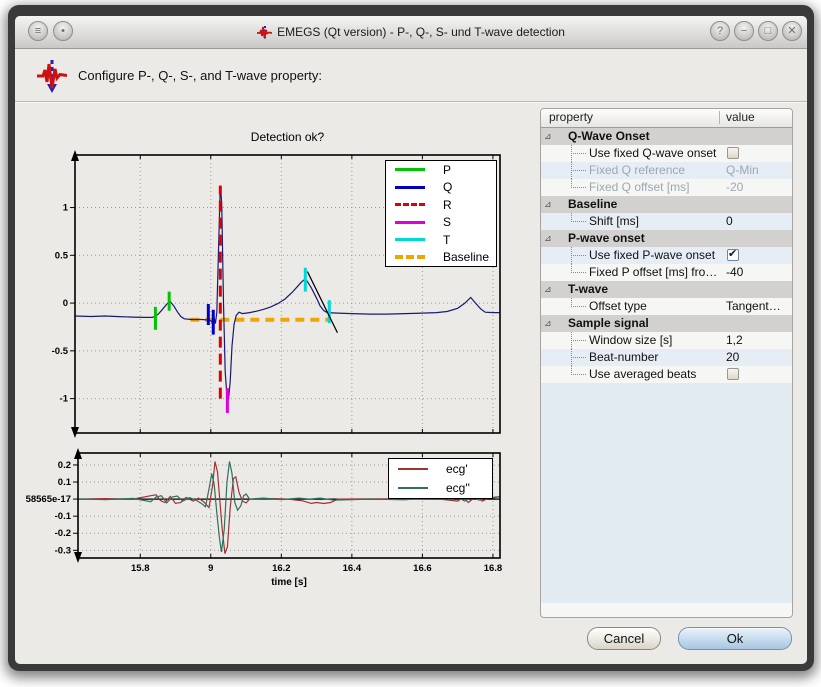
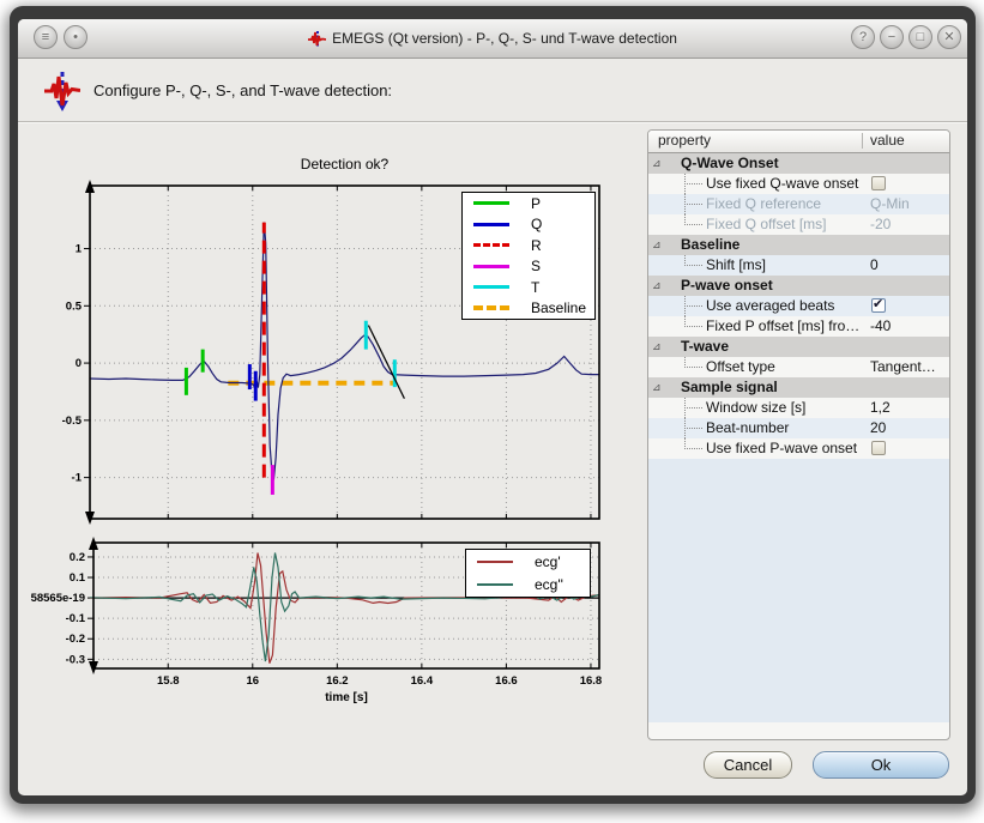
  ≡
  •
  EMEGS (Qt version) - P-, Q-, S- und T-wave detection
  ?
  −
  □
  ✕
- Configure P-, Q-, S-, and T-wave property:
+ Configure P-, Q-, S-, and T-wave detection:
  Detection ok?
  1
  0.5
  0
  -0.5
  -1
  P
  Q
  R
  S
  T
  Baseline
  15.8
- 9
+ 16
  16.2
  16.4
  16.6
  16.8
  0.2
  0.1
- 58565e-17
+ 58565e-19
  -0.1
  -0.2
  -0.3
  time [s]
  ecg'
  ecg''
  property
  value
  ⊿
  Q-Wave Onset
  Use fixed Q-wave onset
  Fixed Q reference
  Q-Min
  Fixed Q offset [ms]
  -20
  ⊿
  Baseline
  Shift [ms]
  0
  ⊿
  P-wave onset
- Use fixed P-wave onset
+ Use averaged beats
  Fixed P offset [ms] fro…
  -40
  ⊿
  T-wave
  Offset type
  Tangent…
  ⊿
  Sample signal
  Window size [s]
  1,2
  Beat-number
  20
- Use averaged beats
+ Use fixed P-wave onset
  Cancel
  Ok
